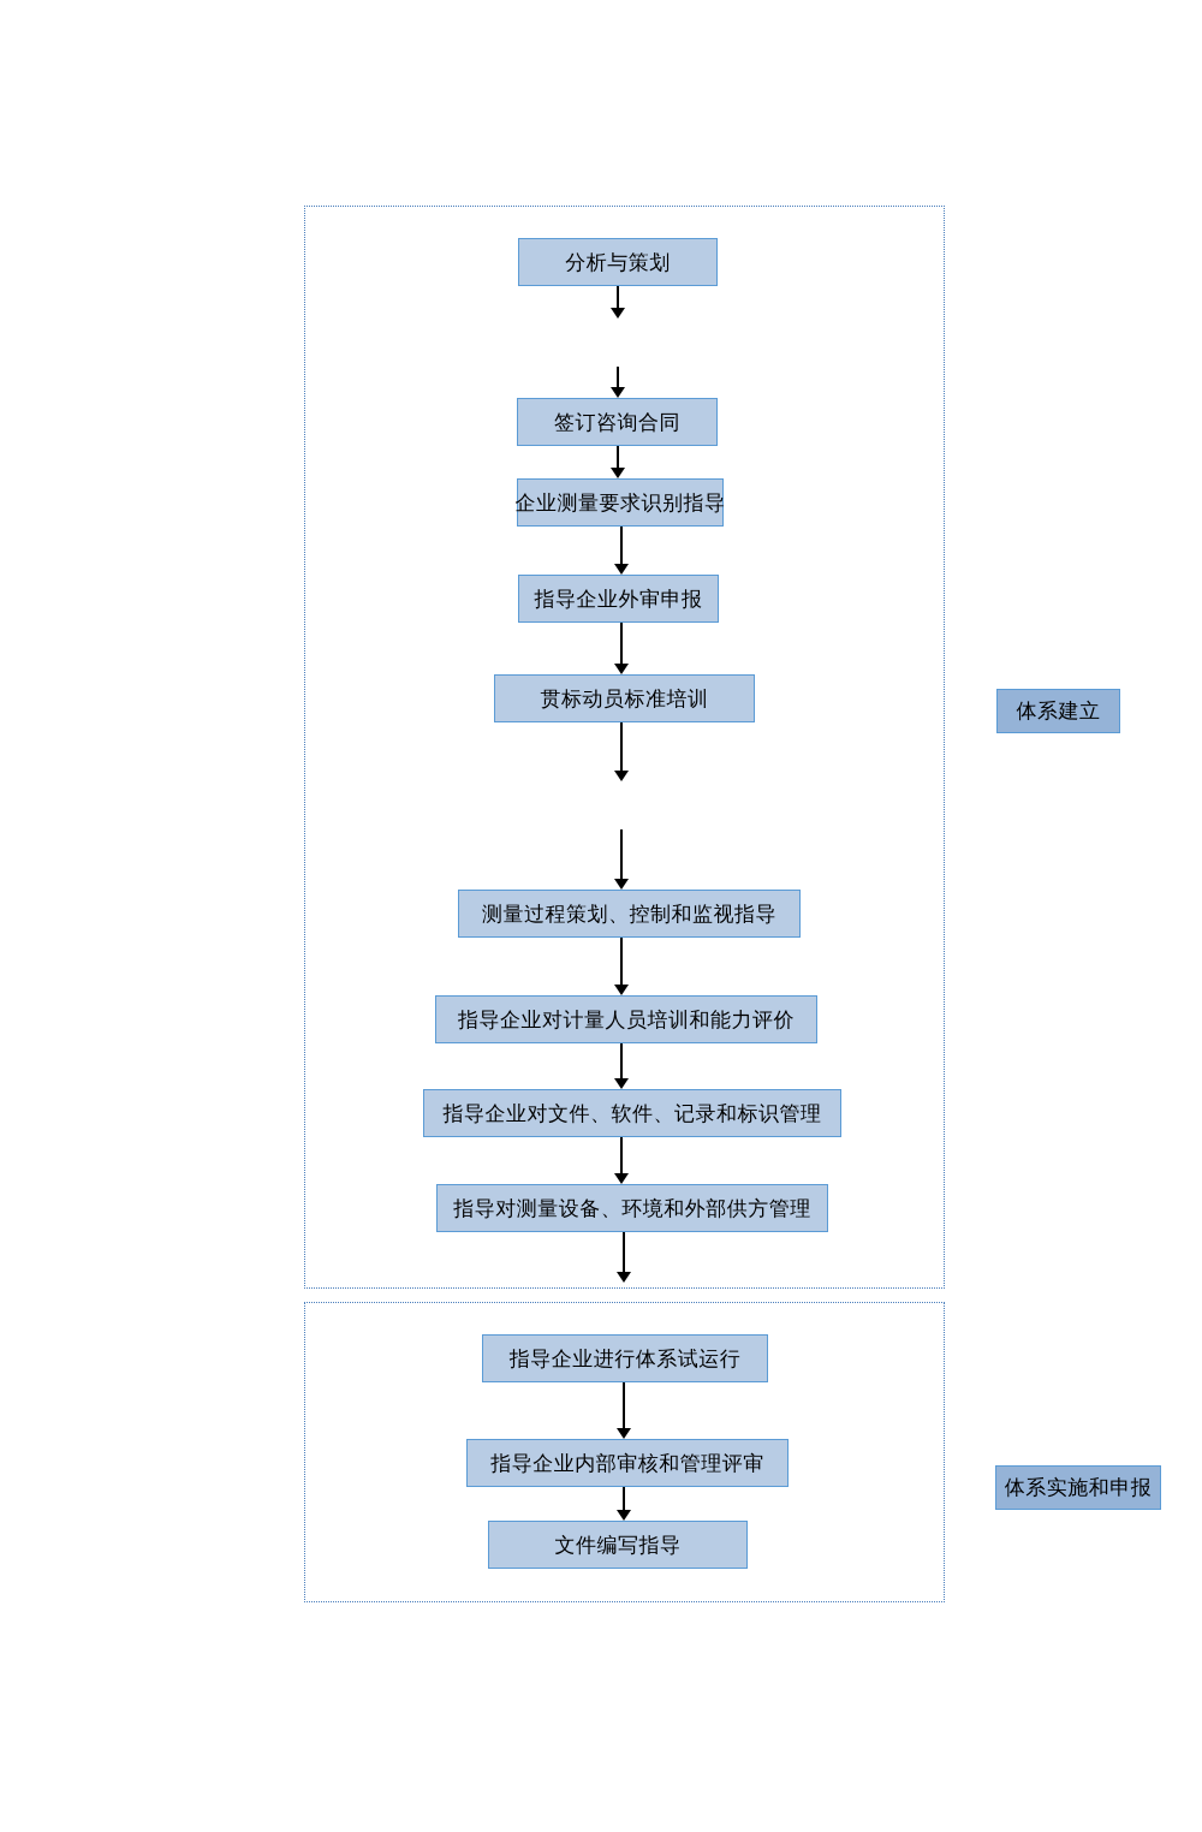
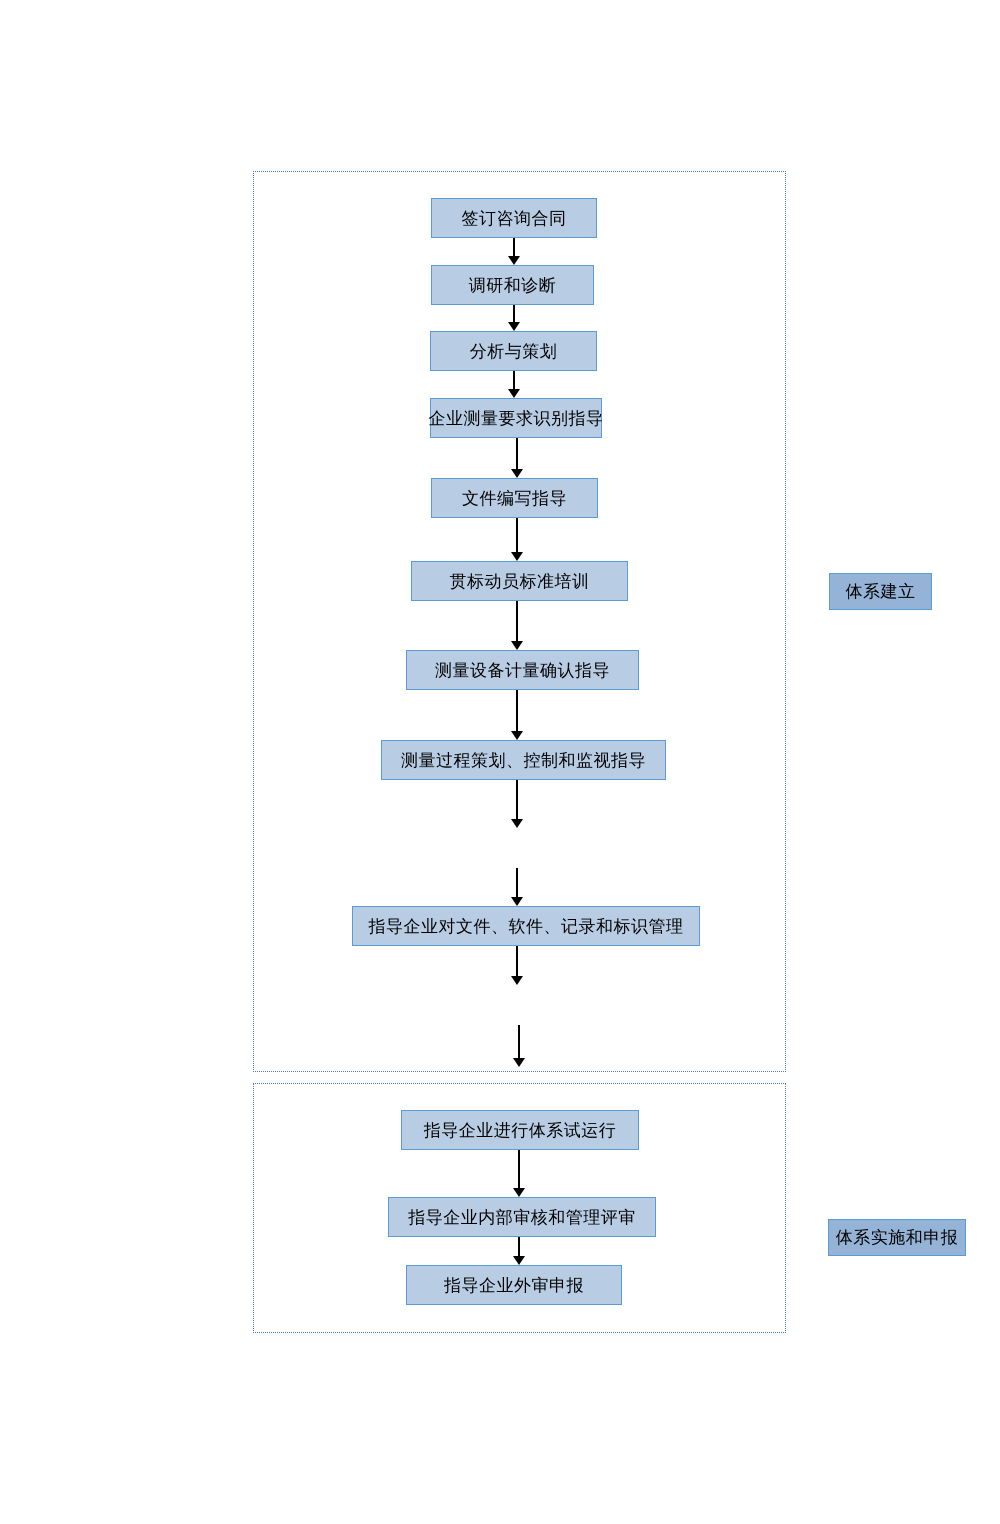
- 分析与策划
+ 签订咨询合同
+ 调研和诊断
- 签订咨询合同
+ 分析与策划
  企业测量要求识别指导
- 指导企业外审申报
+ 文件编写指导
  贯标动员标准培训
+ 测量设备计量确认指导
  测量过程策划、控制和监视指导
- 指导企业对计量人员培训和能力评价
  指导企业对文件、软件、记录和标识管理
- 指导对测量设备、环境和外部供方管理
  指导企业进行体系试运行
  指导企业内部审核和管理评审
- 文件编写指导
+ 指导企业外审申报
  体系建立
  体系实施和申报
